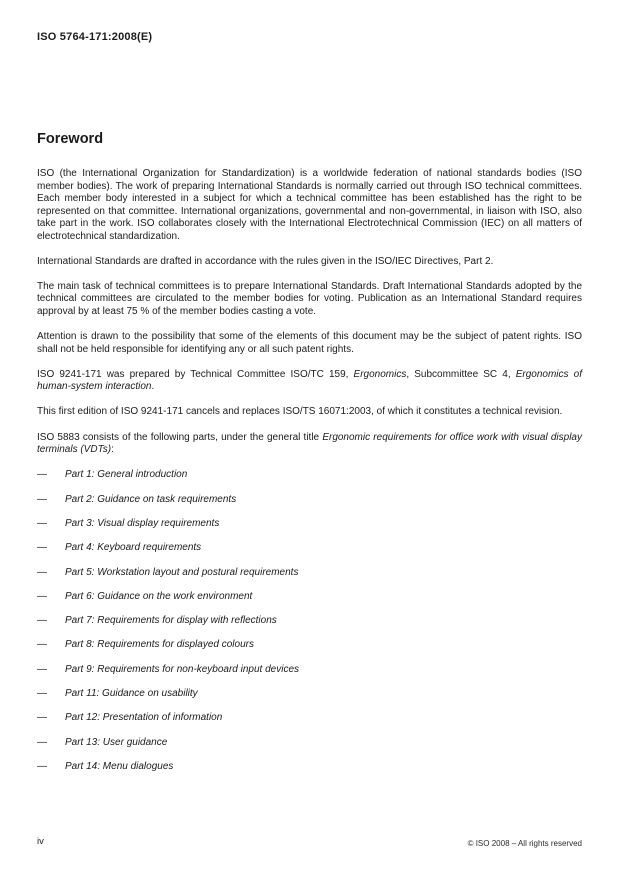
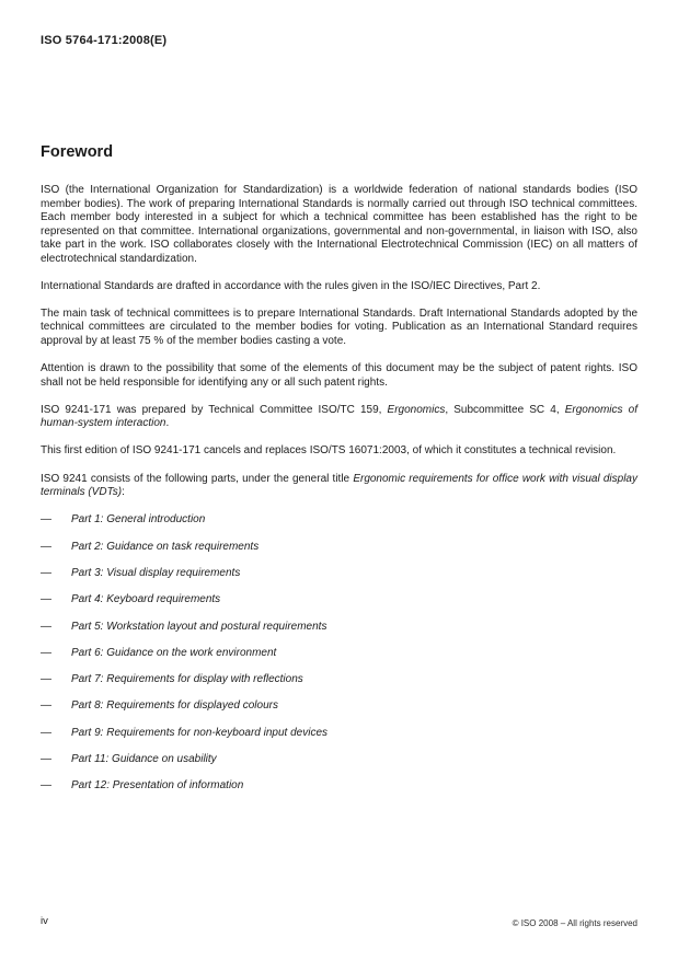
  ISO 5764-171:2008(E)
  Foreword
  ISO (the International Organization for Standardization) is a worldwide federation of national standards bodies (ISO member bodies). The work of preparing International Standards is normally carried out through ISO technical committees. Each member body interested in a subject for which a technical committee has been established has the right to be represented on that committee. International organizations, governmental and non-governmental, in liaison with ISO, also take part in the work. ISO collaborates closely with the International Electrotechnical Commission (IEC) on all matters of electrotechnical standardization.
  International Standards are drafted in accordance with the rules given in the ISO/IEC Directives, Part 2.
  The main task of technical committees is to prepare International Standards. Draft International Standards adopted by the technical committees are circulated to the member bodies for voting. Publication as an International Standard requires approval by at least 75 % of the member bodies casting a vote.
  Attention is drawn to the possibility that some of the elements of this document may be the subject of patent rights. ISO shall not be held responsible for identifying any or all such patent rights.
  ISO 9241-171 was prepared by Technical Committee ISO/TC 159, Ergonomics, Subcommittee SC 4, Ergonomics of human-system interaction.
  This first edition of ISO 9241-171 cancels and replaces ISO/TS 16071:2003, of which it constitutes a technical revision.
- ISO 5883 consists of the following parts, under the general title Ergonomic requirements for office work with visual display terminals (VDTs):
+ ISO 9241 consists of the following parts, under the general title Ergonomic requirements for office work with visual display terminals (VDTs):
  — Part 1: General introduction
  — Part 2: Guidance on task requirements
  — Part 3: Visual display requirements
  — Part 4: Keyboard requirements
  — Part 5: Workstation layout and postural requirements
  — Part 6: Guidance on the work environment
  — Part 7: Requirements for display with reflections
  — Part 8: Requirements for displayed colours
  — Part 9: Requirements for non-keyboard input devices
  — Part 11: Guidance on usability
  — Part 12: Presentation of information
- — Part 13: User guidance
- — Part 14: Menu dialogues
  iv
  © ISO 2008 – All rights reserved
